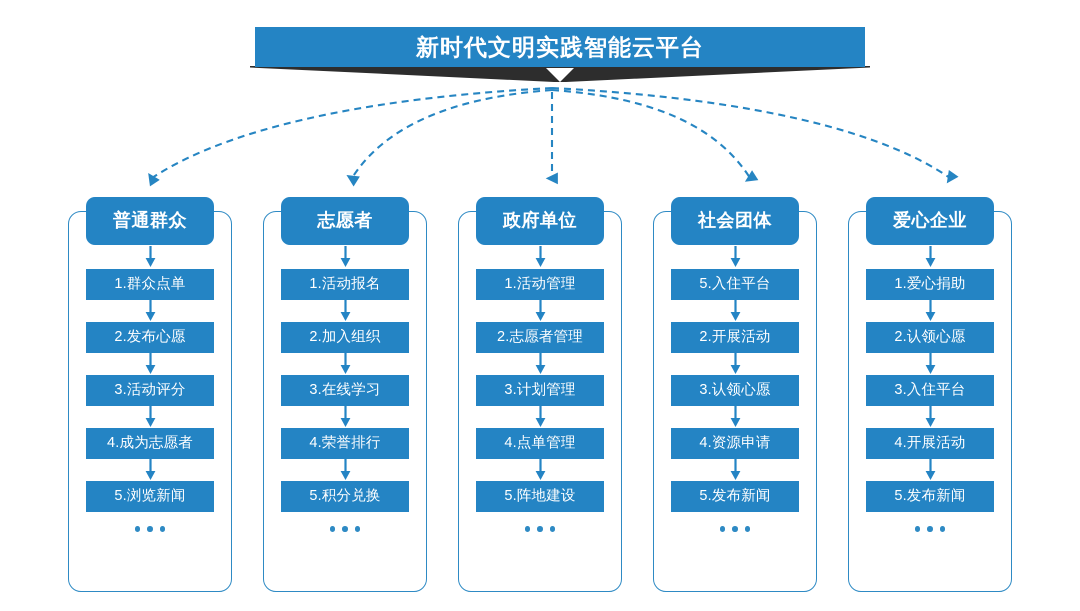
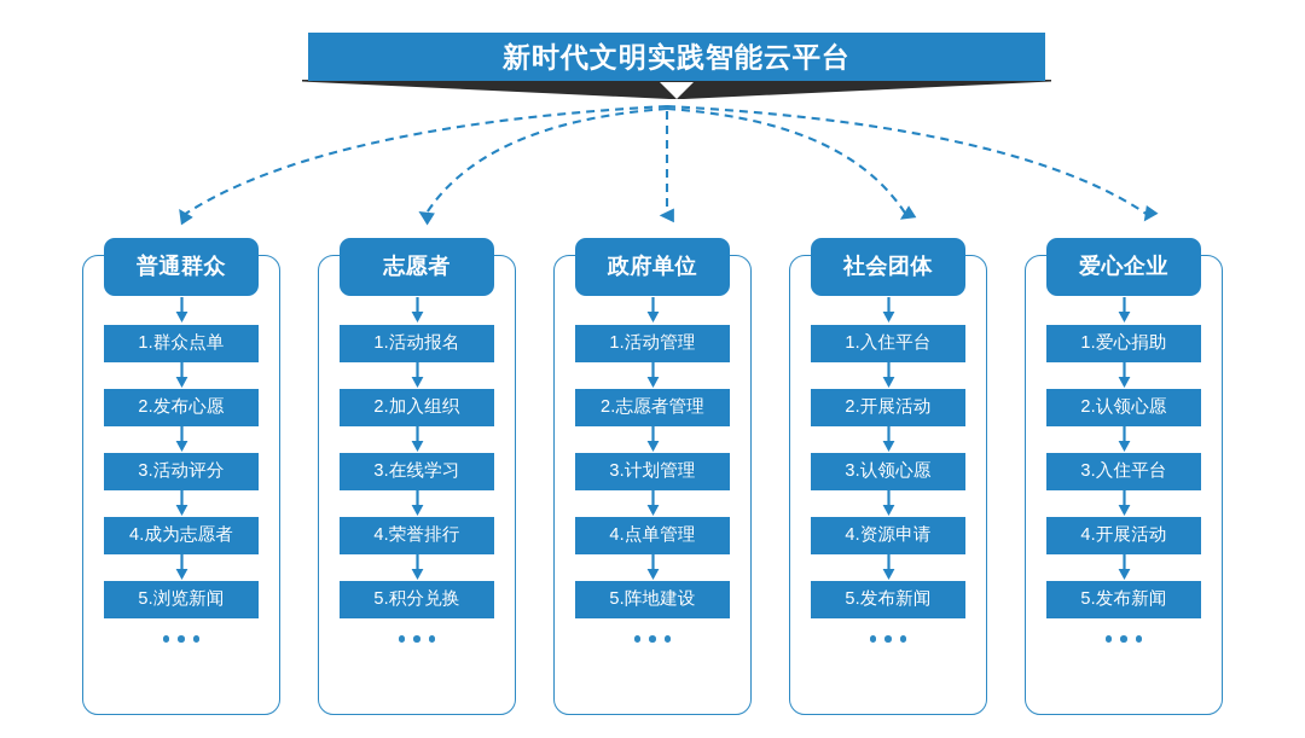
  新时代文明实践智能云平台
  普通群众
  1.群众点单
  2.发布心愿
  3.活动评分
  4.成为志愿者
  5.浏览新闻
  志愿者
  1.活动报名
  2.加入组织
  3.在线学习
  4.荣誉排行
  5.积分兑换
  政府单位
  1.活动管理
  2.志愿者管理
  3.计划管理
  4.点单管理
  5.阵地建设
  社会团体
- 5.入住平台
+ 1.入住平台
  2.开展活动
  3.认领心愿
  4.资源申请
  5.发布新闻
  爱心企业
  1.爱心捐助
  2.认领心愿
  3.入住平台
  4.开展活动
  5.发布新闻
